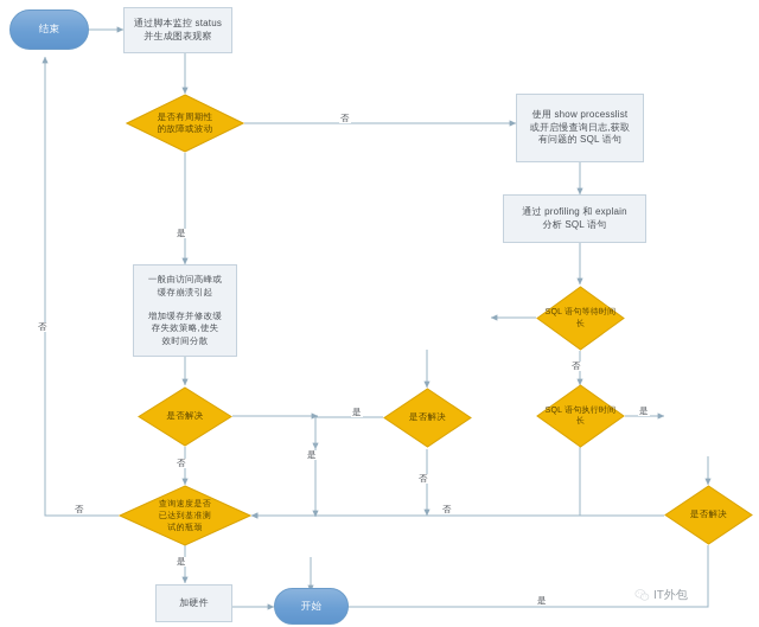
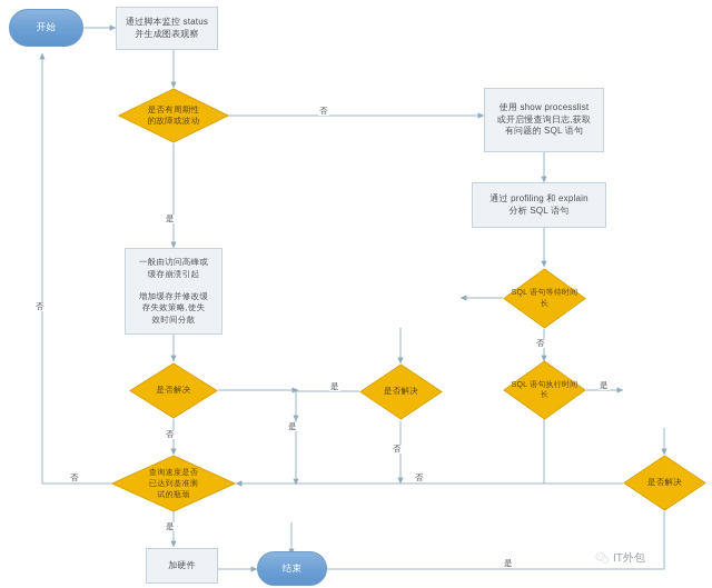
- 结束
+ 开始
  通过脚本监控 status
  并生成图表观察
  是否有周期性
  的故障或波动
  使用 show processlist
  或开启慢查询日志,获取
  有问题的 SQL 语句
  通过 profiling 和 explain
  分析 SQL 语句
  一般由访问高峰或
  缓存崩溃引起
  增加缓存并修改缓
  存失效策略,使失
  效时间分散
  是否解决
  是否解决
  是否解决
  查询速度是否
  已达到基准测
  试的瓶颈
  加硬件
- 开始
+ 结束
  否
  是
  否
  否
  是
  是
  否
  否
  是
  否
  是
  否
  是
  IT外包
